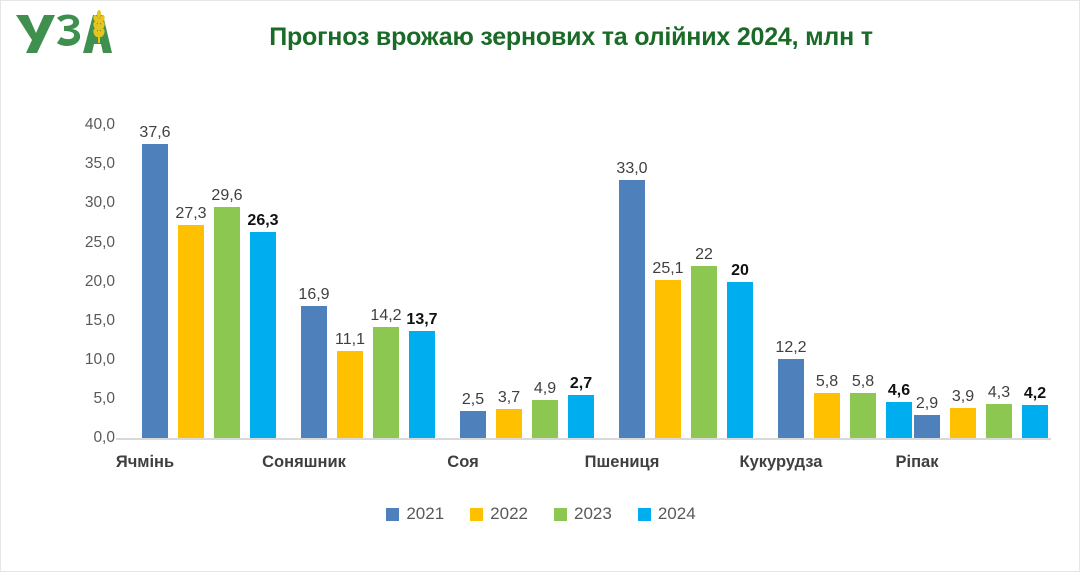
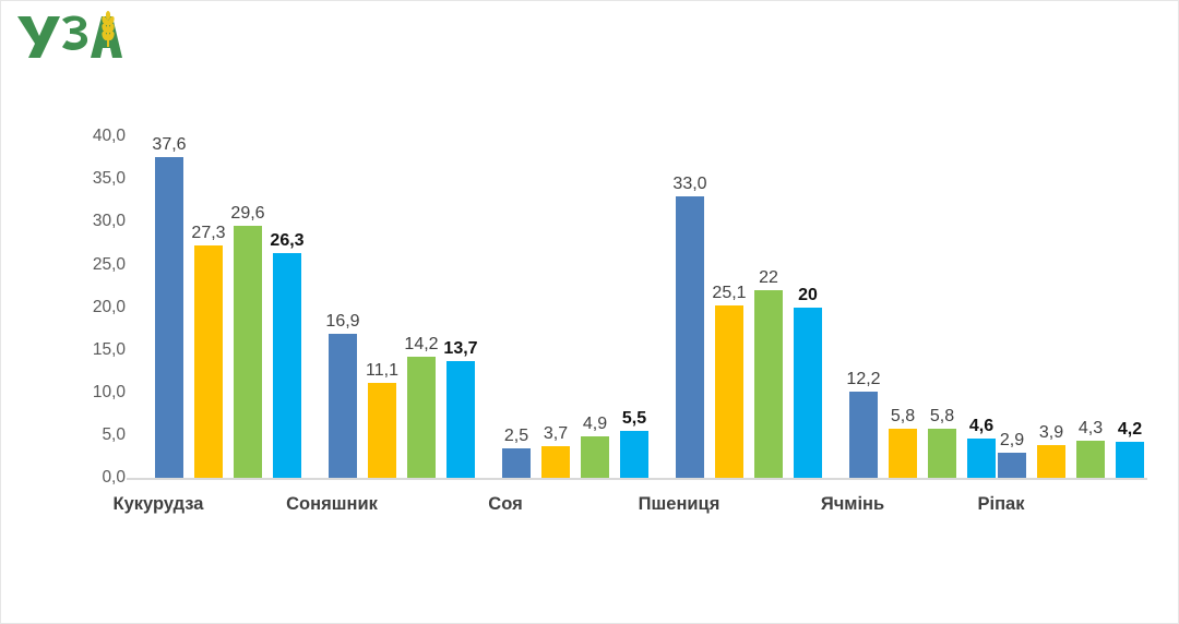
- Прогноз врожаю зернових та олійних 2024, млн т
  40,0
  35,0
  30,0
  25,0
  20,0
  15,0
  10,0
  5,0
  0,0
  37,6
  27,3
  29,6
  26,3
  16,9
  11,1
  14,2
  13,7
  2,5
  3,7
  4,9
- 2,7
+ 5,5
  33,0
  25,1
  22
  20
  12,2
  5,8
  5,8
  4,6
  2,9
  3,9
  4,3
  4,2
- Ячмінь
+ Кукурудза
  Соняшник
  Соя
  Пшениця
- Кукурудза
+ Ячмінь
  Ріпак
- 2021
- 2022
- 2023
- 2024
